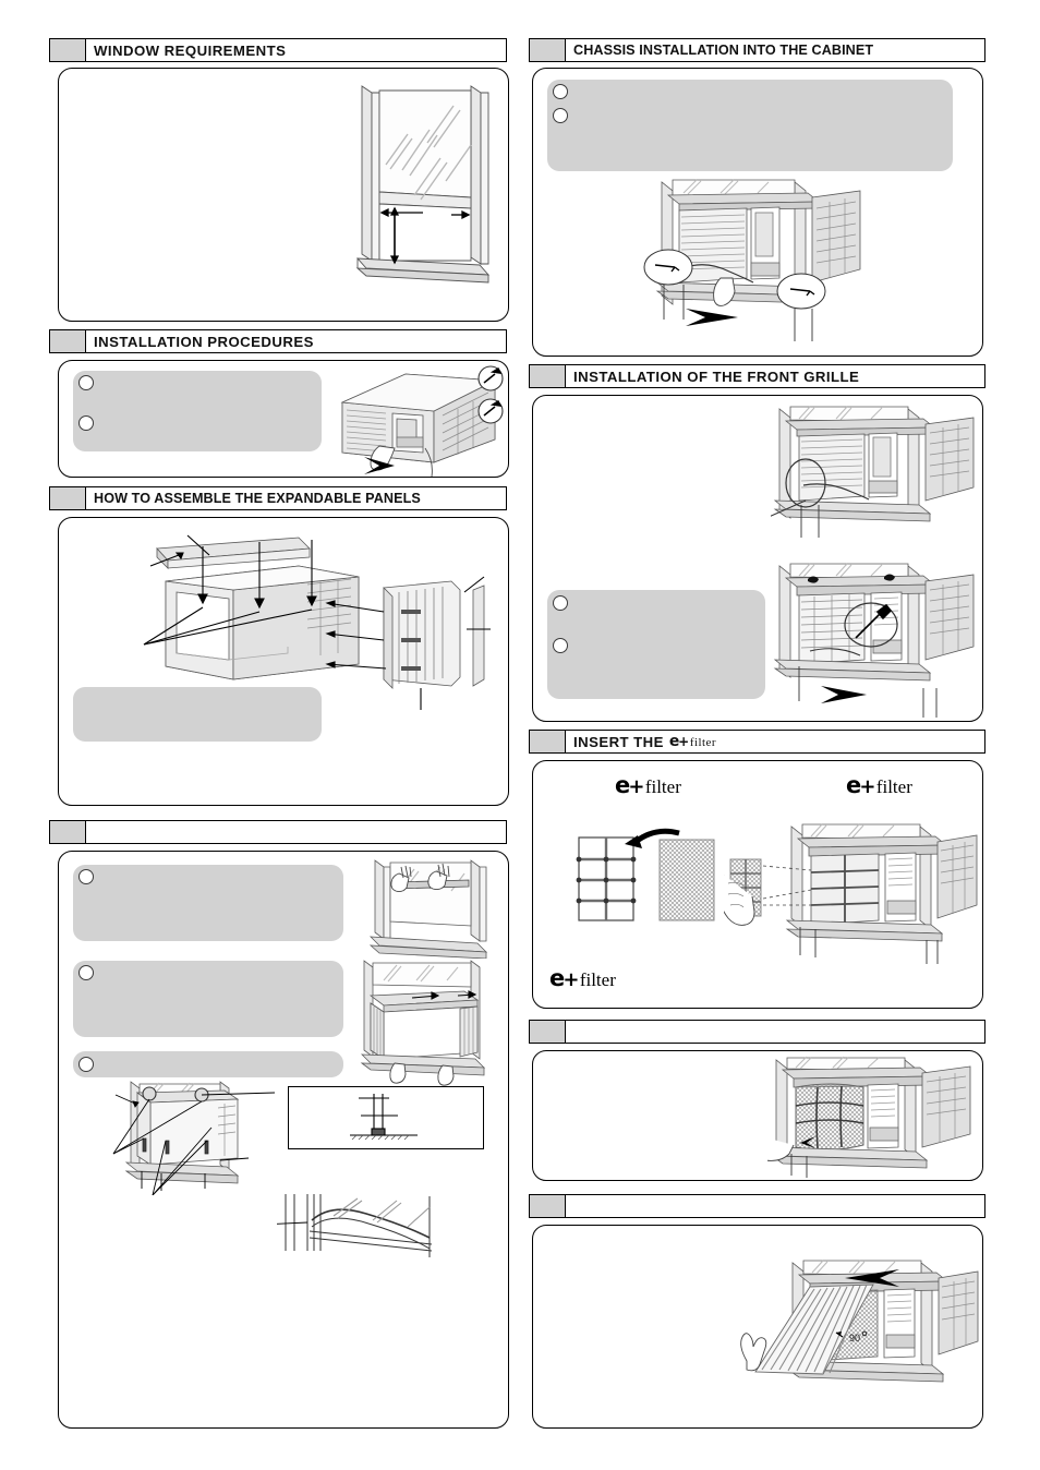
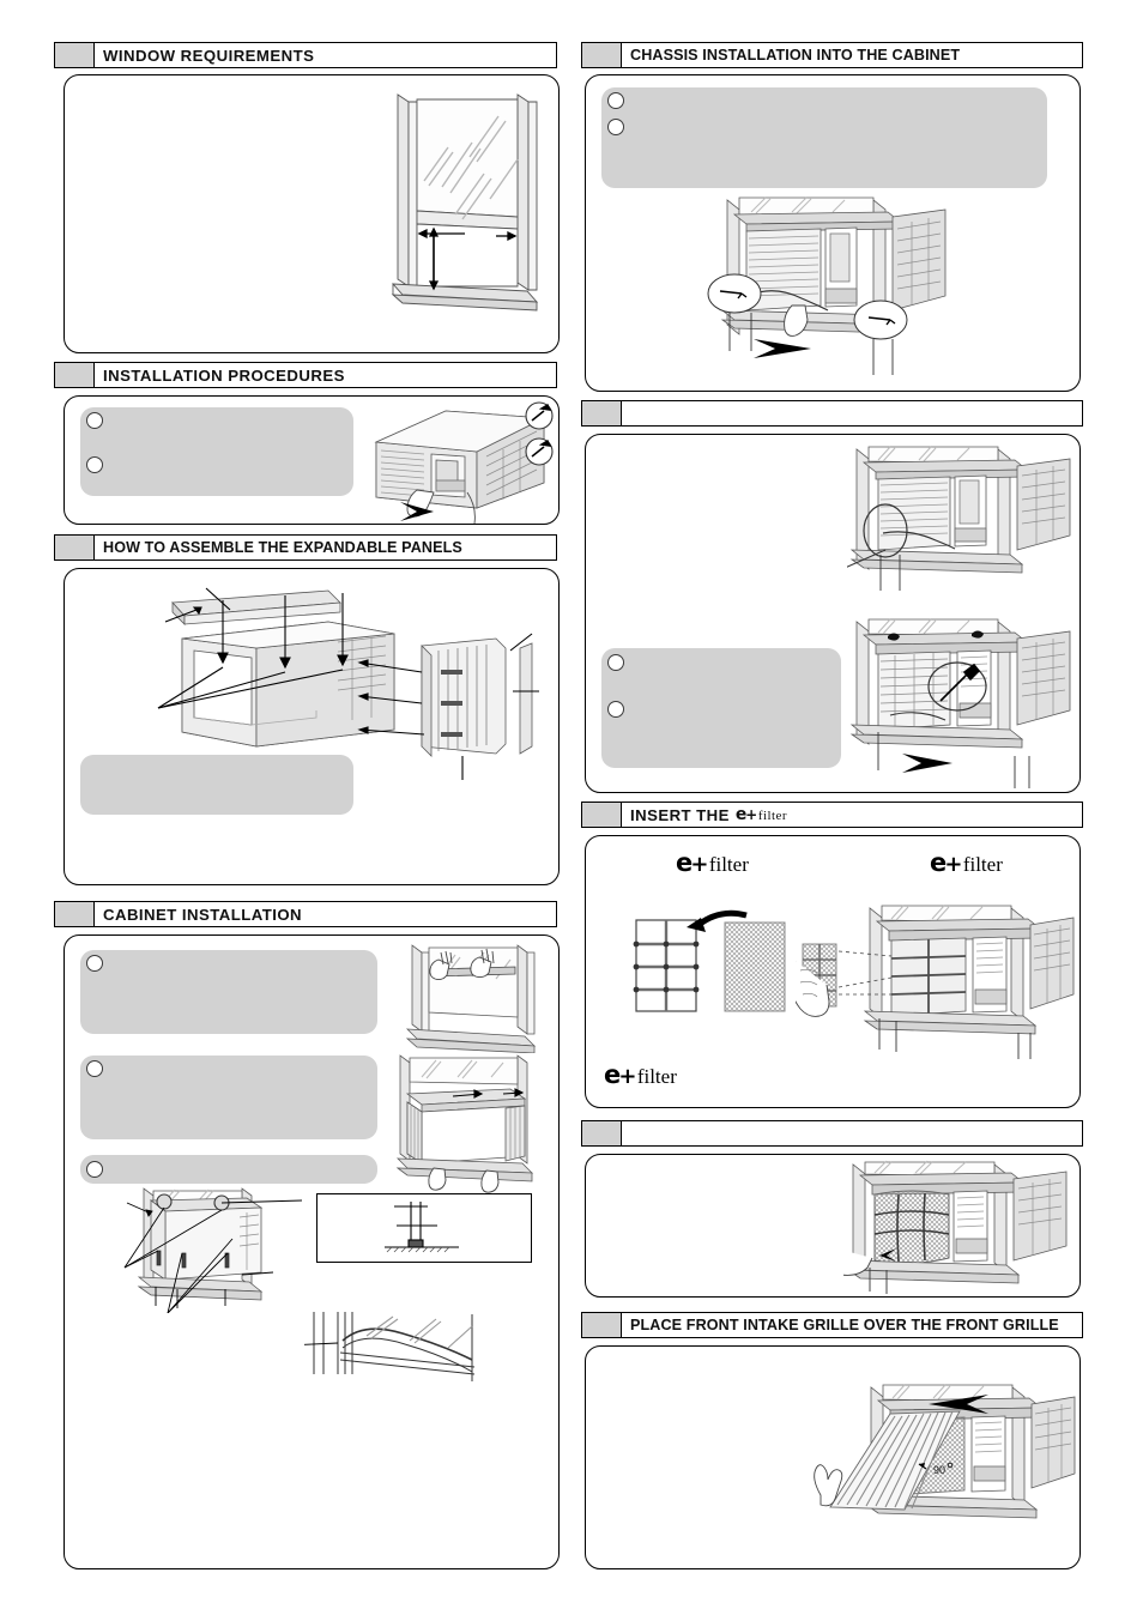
  WINDOW REQUIREMENTS
  INSTALLATION PROCEDURES
  HOW TO ASSEMBLE THE EXPANDABLE PANELS
+ CABINET INSTALLATION
  CHASSIS INSTALLATION INTO THE CABINET
- INSTALLATION OF THE FRONT GRILLE
  INSERT THE
  e
  +
  filter
  e
  +
  filter
  e
  +
  filter
  e
  +
  filter
+ PLACE FRONT INTAKE GRILLE OVER THE FRONT GRILLE
  90
